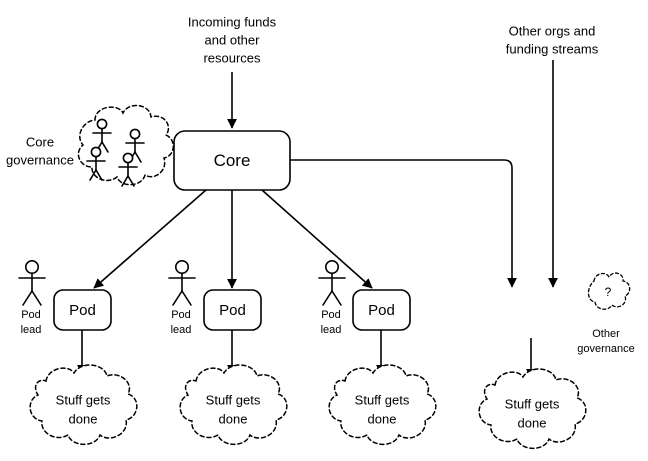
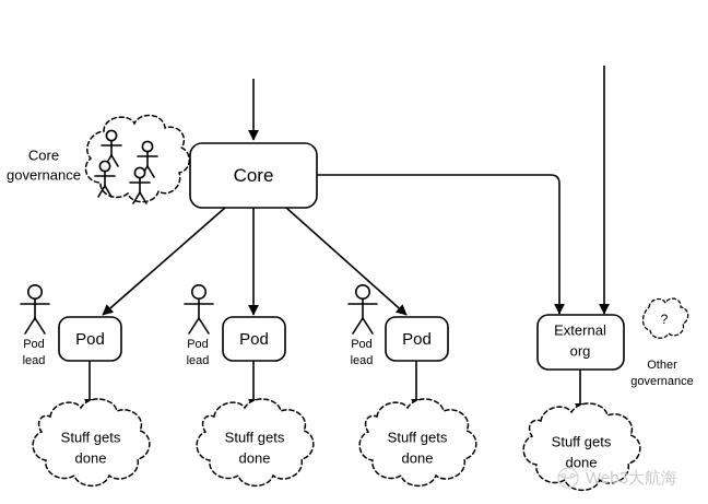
- Incoming funds
- and other
- resources
- Other orgs and
- funding streams
  Core
  governance
  Core
  Pod
  lead
  Pod
  Pod
  lead
  Pod
  Pod
  lead
  Pod
+ External
+ org
  ?
  Other
  governance
  Stuff gets
  done
  Stuff gets
  done
  Stuff gets
  done
  Stuff gets
  done
+ Web3大航海
